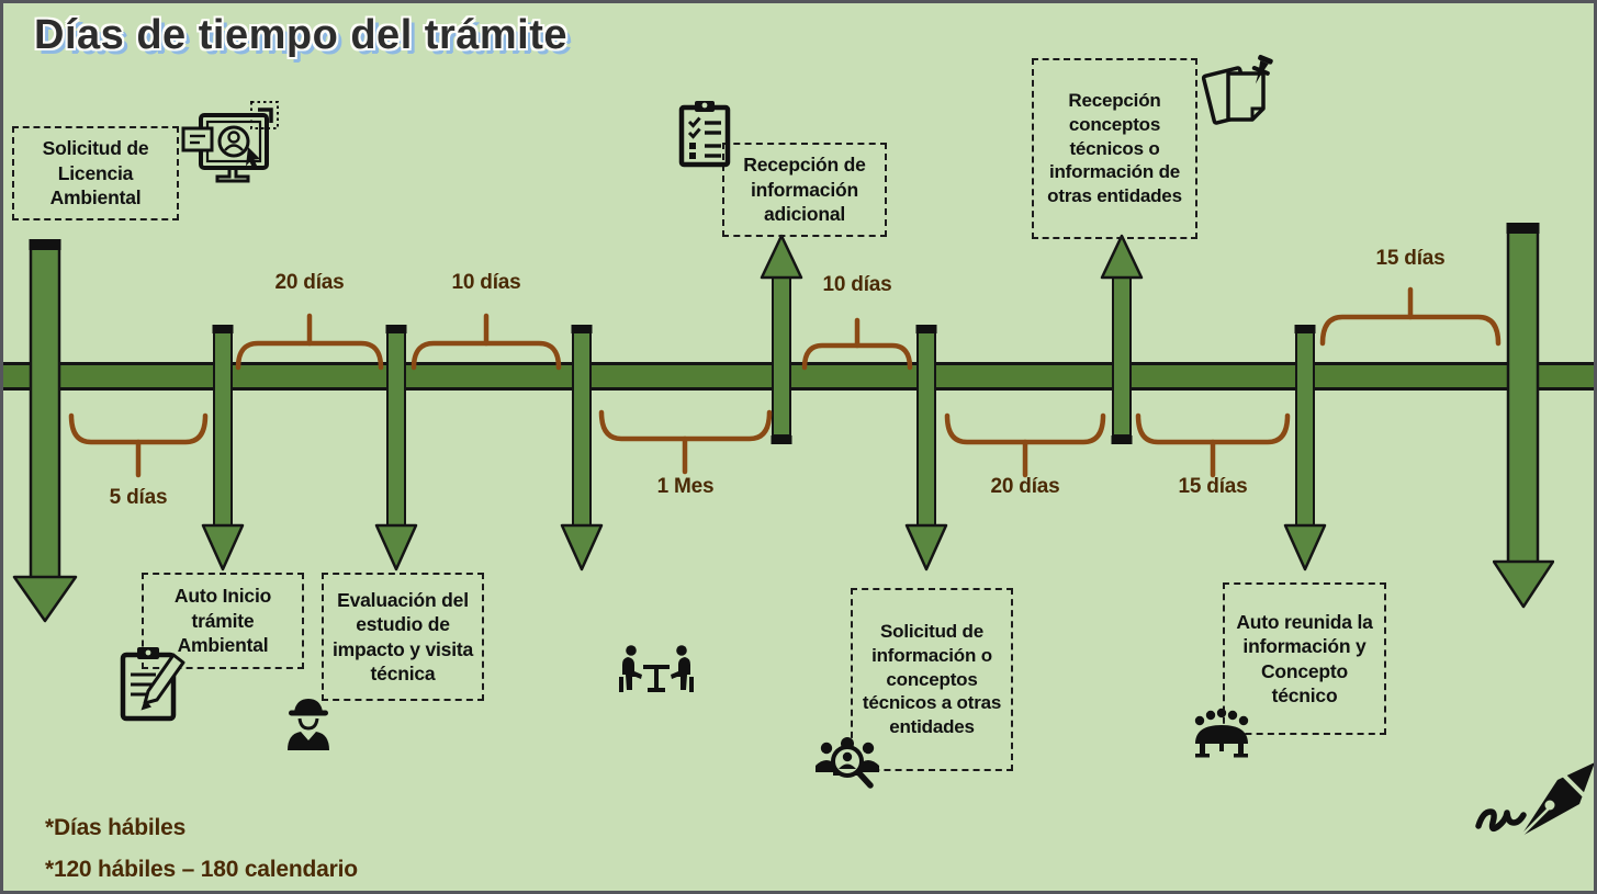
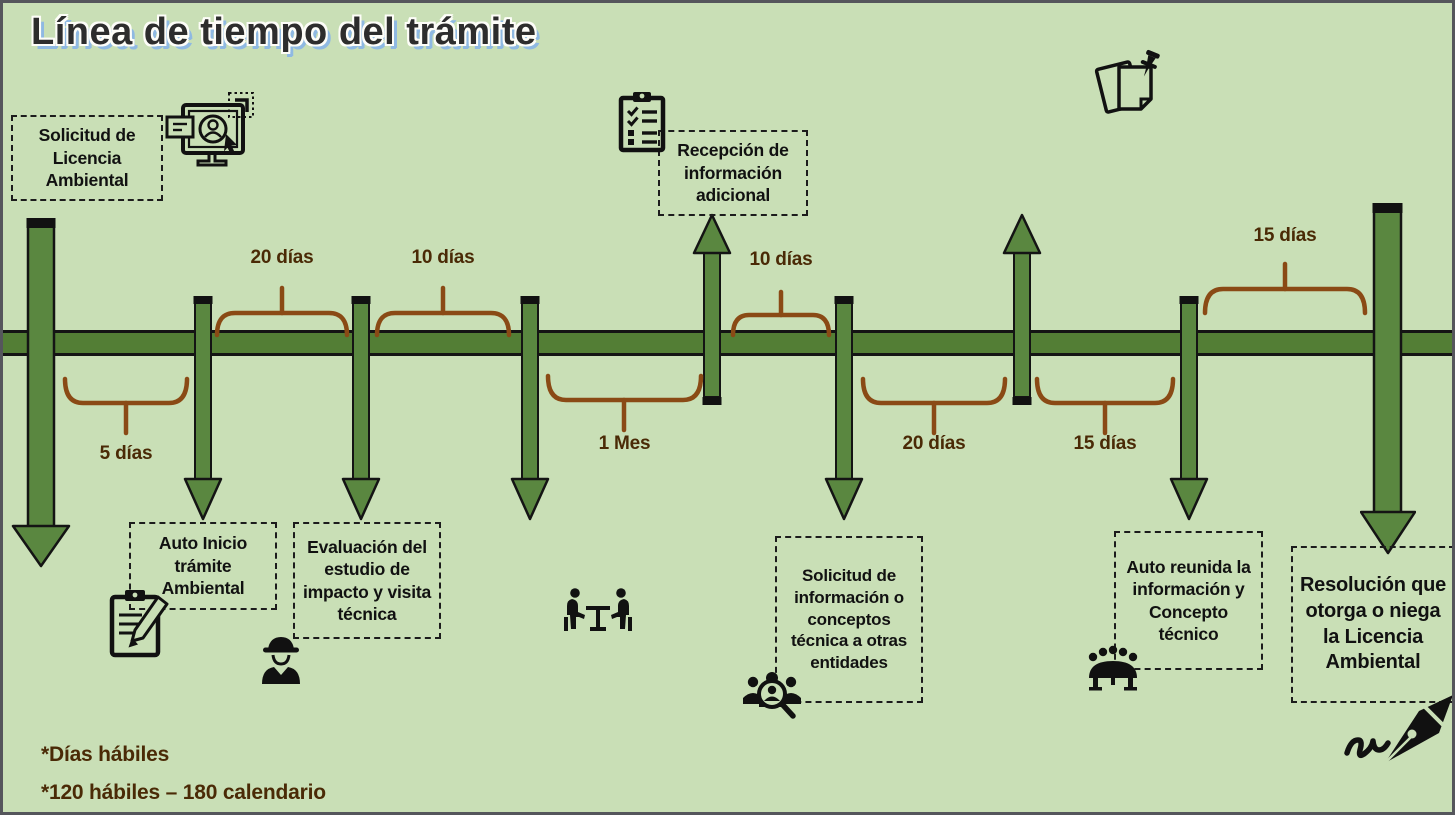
- Días de tiempo del trámite
+ Línea de tiempo del trámite
  5 días
  20 días
  10 días
  1 Mes
  10 días
  20 días
  15 días
  15 días
  Solicitud de Licencia Ambiental
  Auto Inicio trámite Ambiental
  Evaluación del estudio de impacto y visita técnica
  Recepción de información adicional
- Solicitud de información o conceptos técnicos a otras entidades
+ Solicitud de información o conceptos técnica a otras entidades
- Recepción conceptos técnicos o información de otras entidades
  Auto reunida la información y Concepto técnico
+ Resolución que otorga o niega la Licencia Ambiental
  *Días hábiles
  *120 hábiles – 180 calendario
